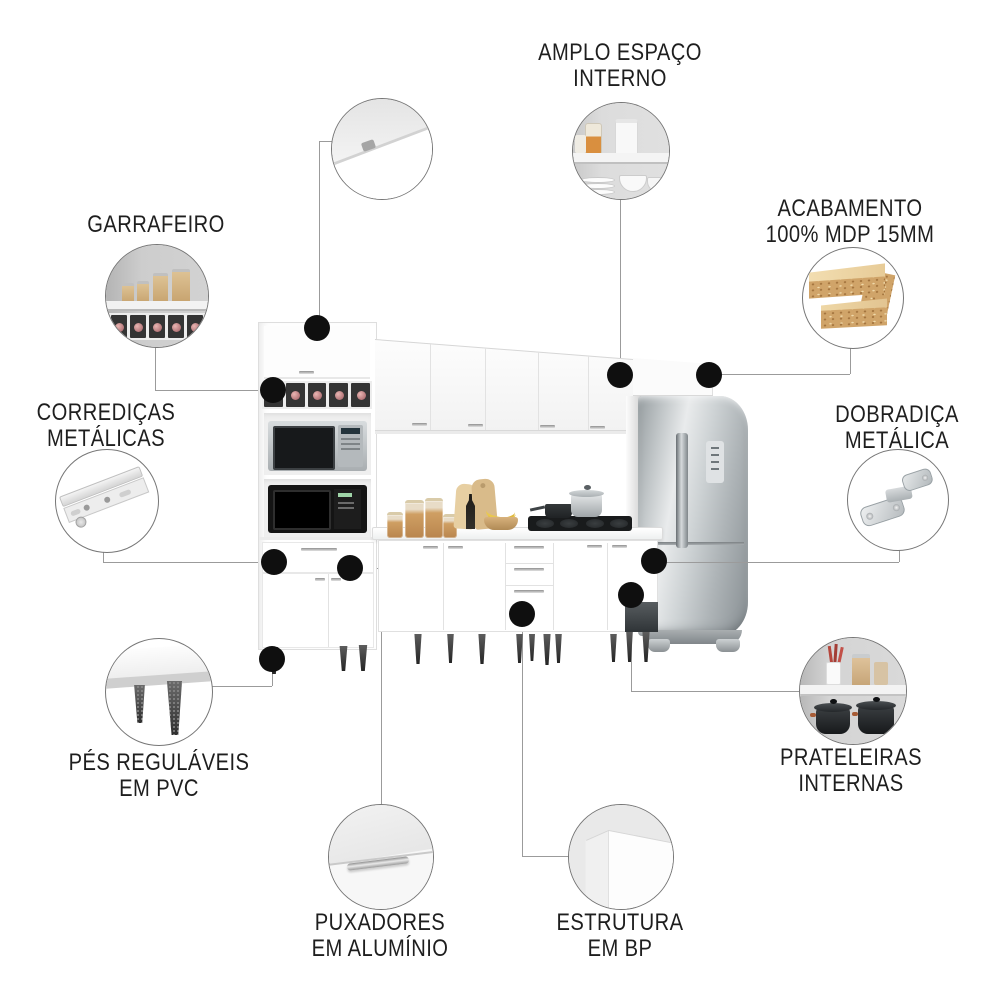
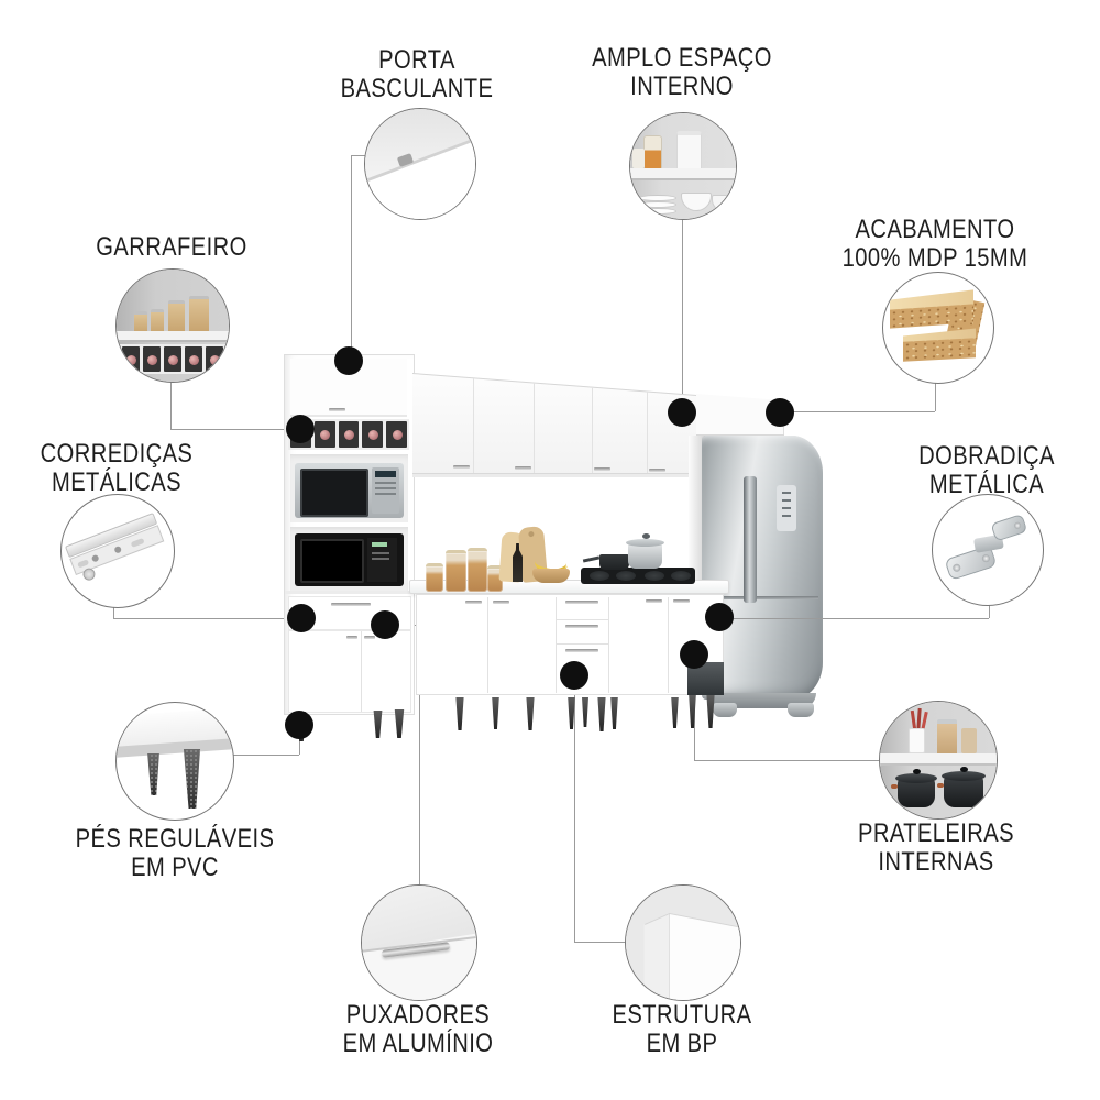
+ PORTA
+ BASCULANTE
  AMPLO ESPAÇO
  INTERNO
  GARRAFEIRO
  ACABAMENTO
  100% MDP 15MM
  CORREDIÇAS
  METÁLICAS
  DOBRADIÇA
  METÁLICA
  PÉS REGULÁVEIS
  EM PVC
  PRATELEIRAS
  INTERNAS
  PUXADORES
  EM ALUMÍNIO
  ESTRUTURA
  EM BP
